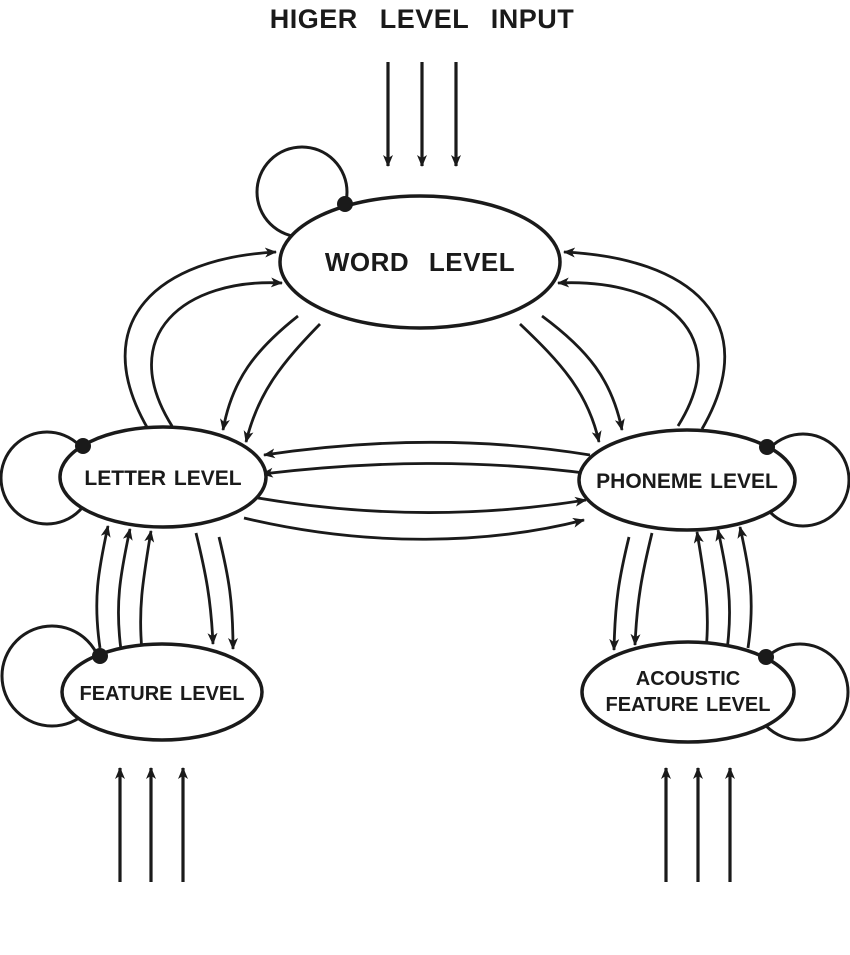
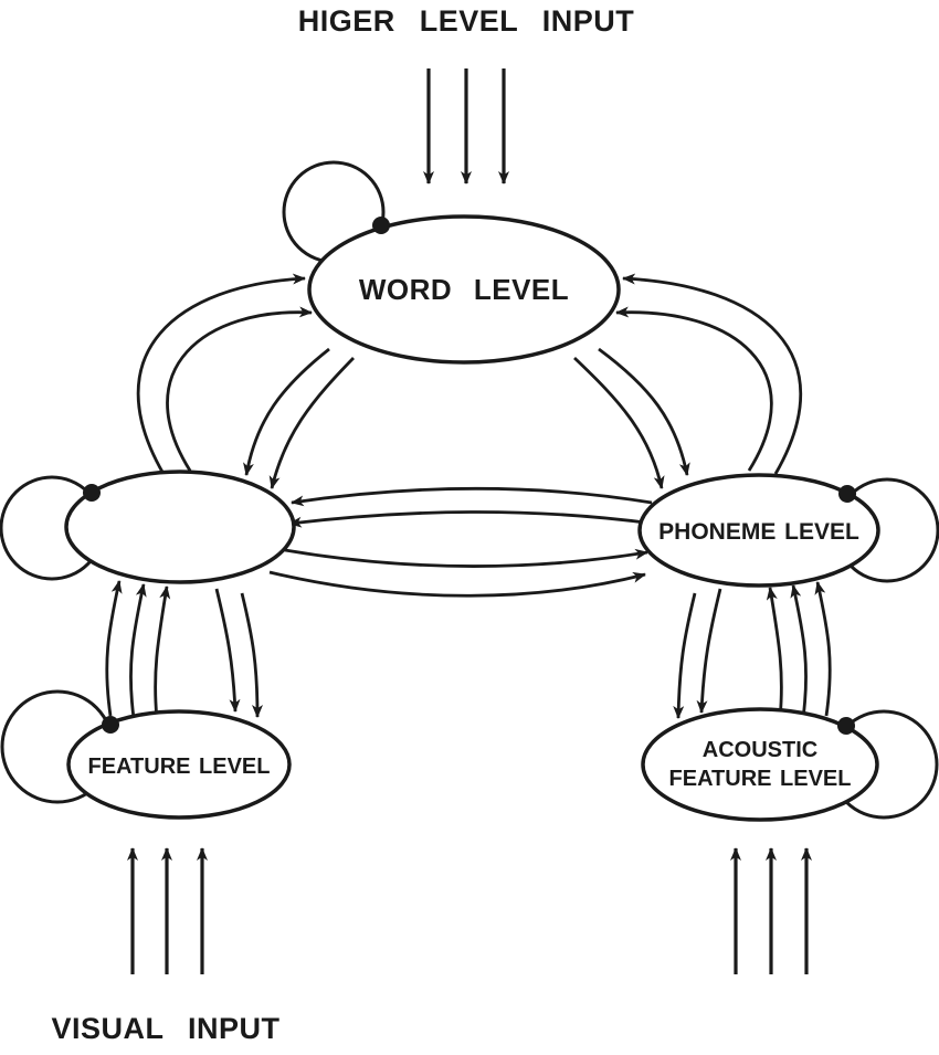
  HIGER LEVEL INPUT
  WORD LEVEL
- LETTER LEVEL
  PHONEME LEVEL
  FEATURE LEVEL
  ACOUSTIC
  FEATURE LEVEL
+ VISUAL INPUT
